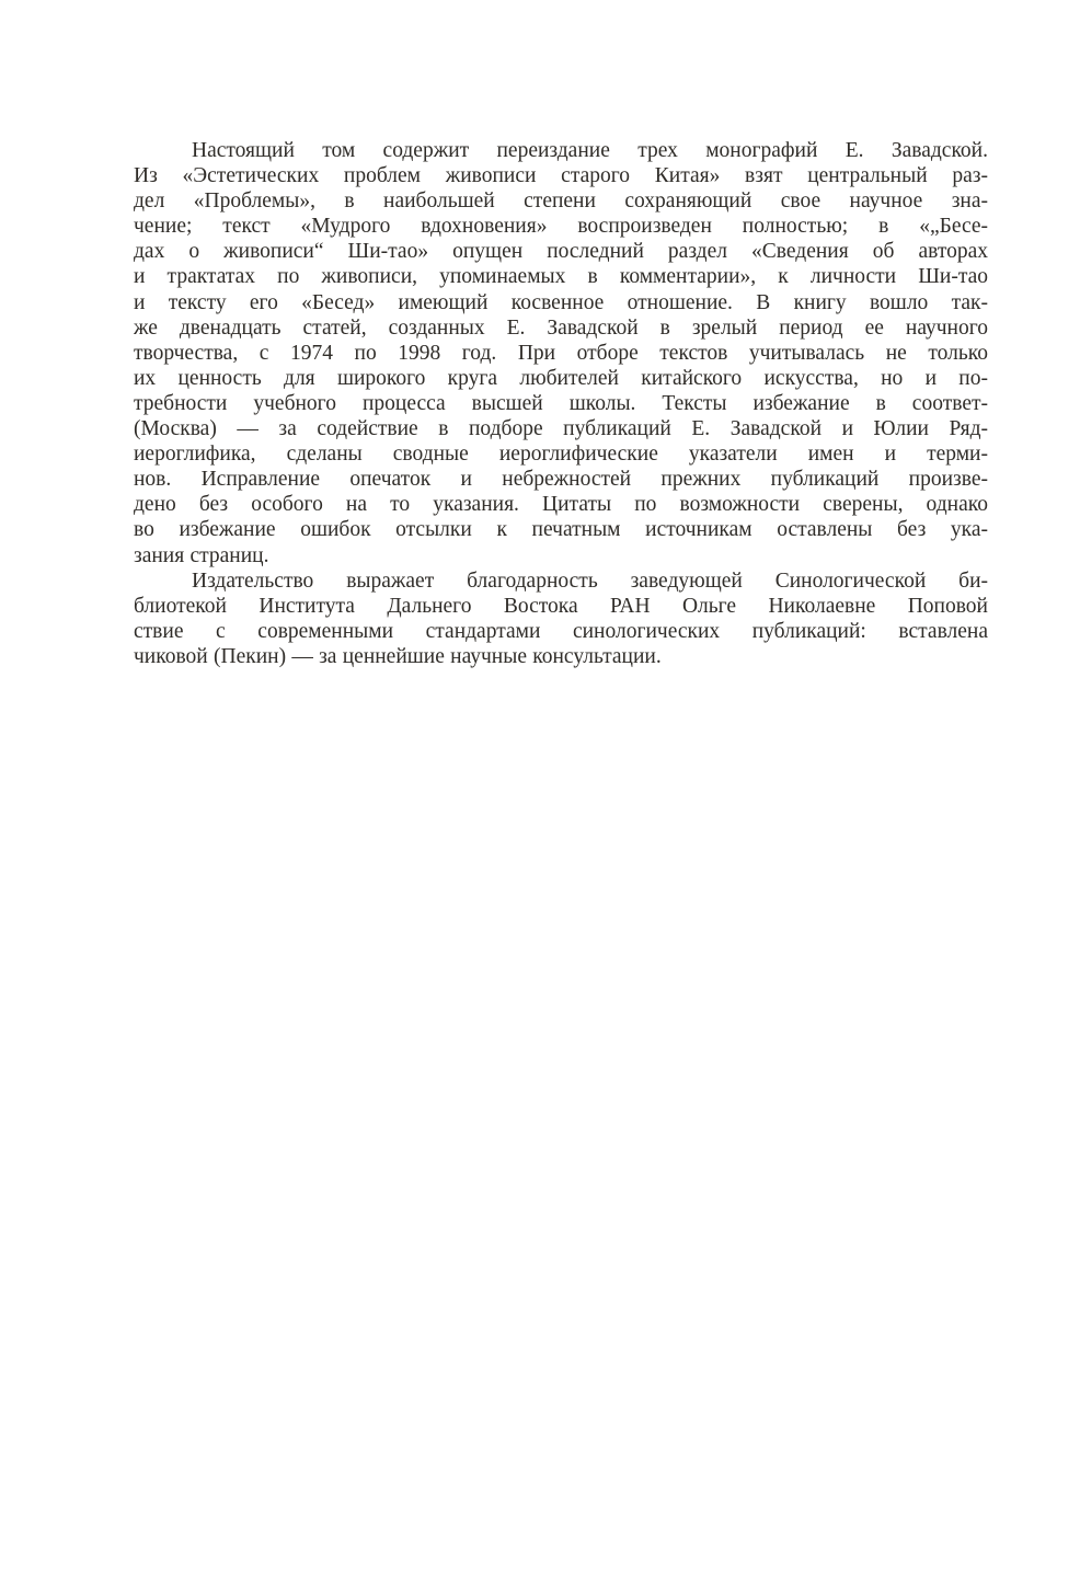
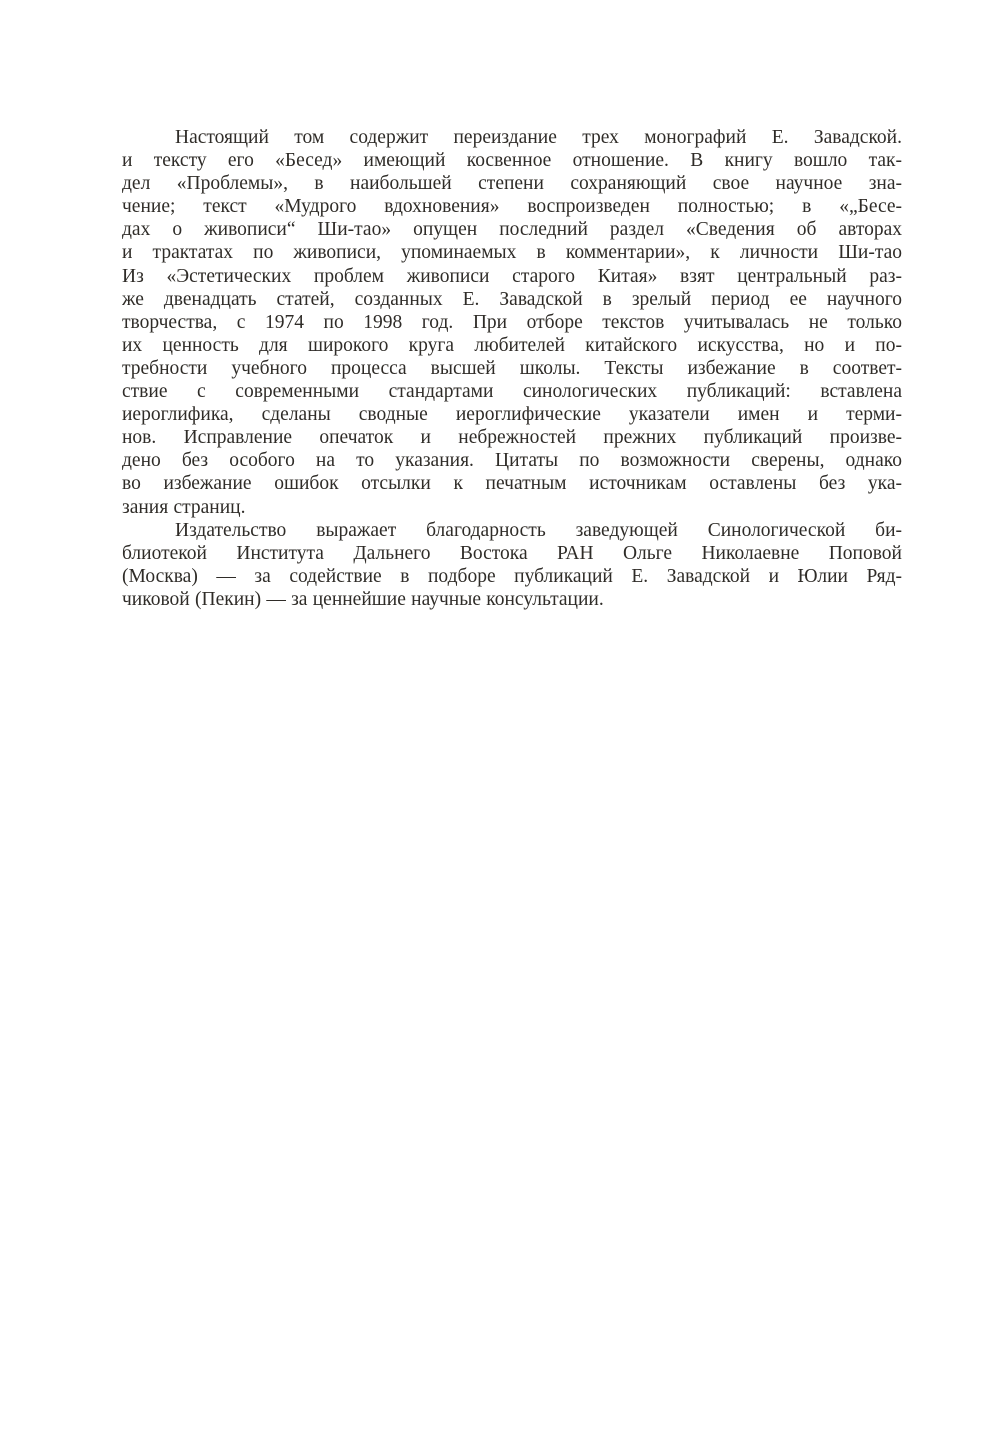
  Настоящий том содержит переиздание трех монографий Е. Завадской.
- Из «Эстетических проблем живописи старого Китая» взят центральный раз-
+ и тексту его «Бесед» имеющий косвенное отношение. В книгу вошло так-
  дел «Проблемы», в наибольшей степени сохраняющий свое научное зна-
  чение; текст «Мудрого вдохновения» воспроизведен полностью; в «„Бесе-
  дах о живописи“ Ши-тао» опущен последний раздел «Сведения об авторах
  и трактатах по живописи, упоминаемых в комментарии», к личности Ши-тао
- и тексту его «Бесед» имеющий косвенное отношение. В книгу вошло так-
+ Из «Эстетических проблем живописи старого Китая» взят центральный раз-
  же двенадцать статей, созданных Е. Завадской в зрелый период ее научного
  творчества, с 1974 по 1998 год. При отборе текстов учитывалась не только
  их ценность для широкого круга любителей китайского искусства, но и по-
  требности учебного процесса высшей школы. Тексты избежание в соответ-
- (Москва) — за содействие в подборе публикаций Е. Завадской и Юлии Ряд-
+ ствие с современными стандартами синологических публикаций: вставлена
  иероглифика, сделаны сводные иероглифические указатели имен и терми-
  нов. Исправление опечаток и небрежностей прежних публикаций произве-
  дено без особого на то указания. Цитаты по возможности сверены, однако
  во избежание ошибок отсылки к печатным источникам оставлены без ука-
  зания страниц.
  Издательство выражает благодарность заведующей Синологической би-
  блиотекой Института Дальнего Востока РАН Ольге Николаевне Поповой
- ствие с современными стандартами синологических публикаций: вставлена
+ (Москва) — за содействие в подборе публикаций Е. Завадской и Юлии Ряд-
  чиковой (Пекин) — за ценнейшие научные консультации.
